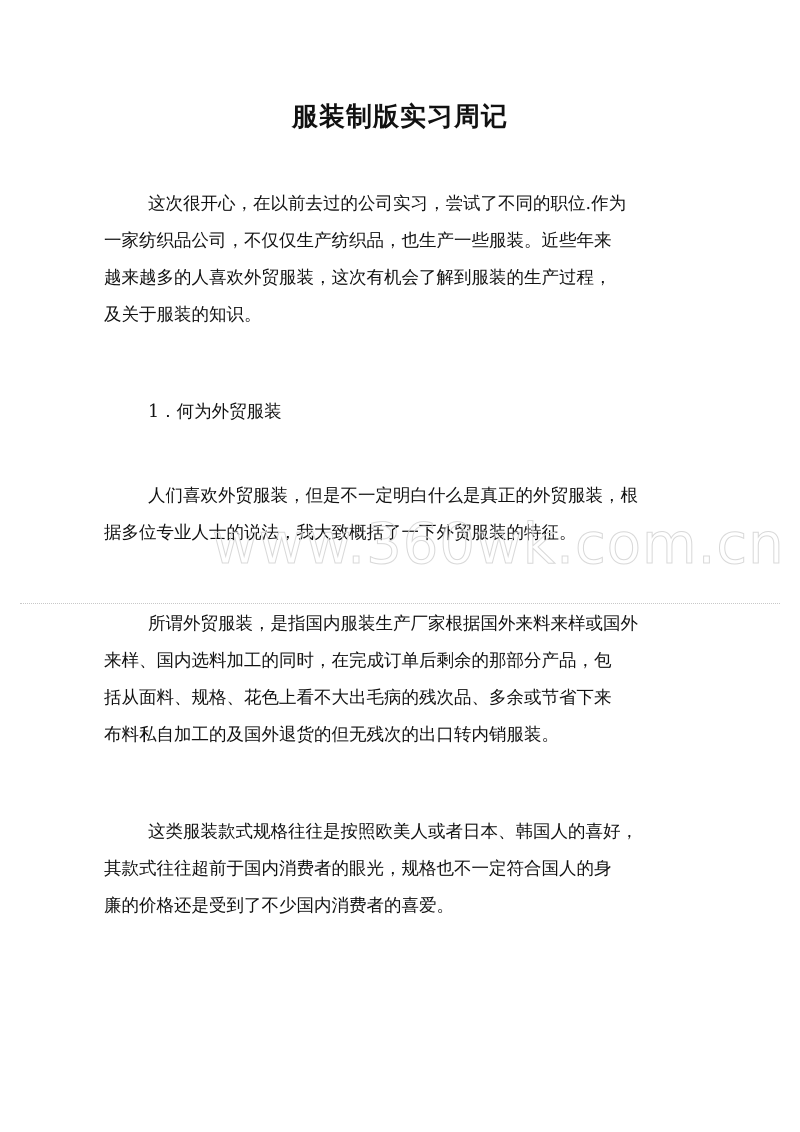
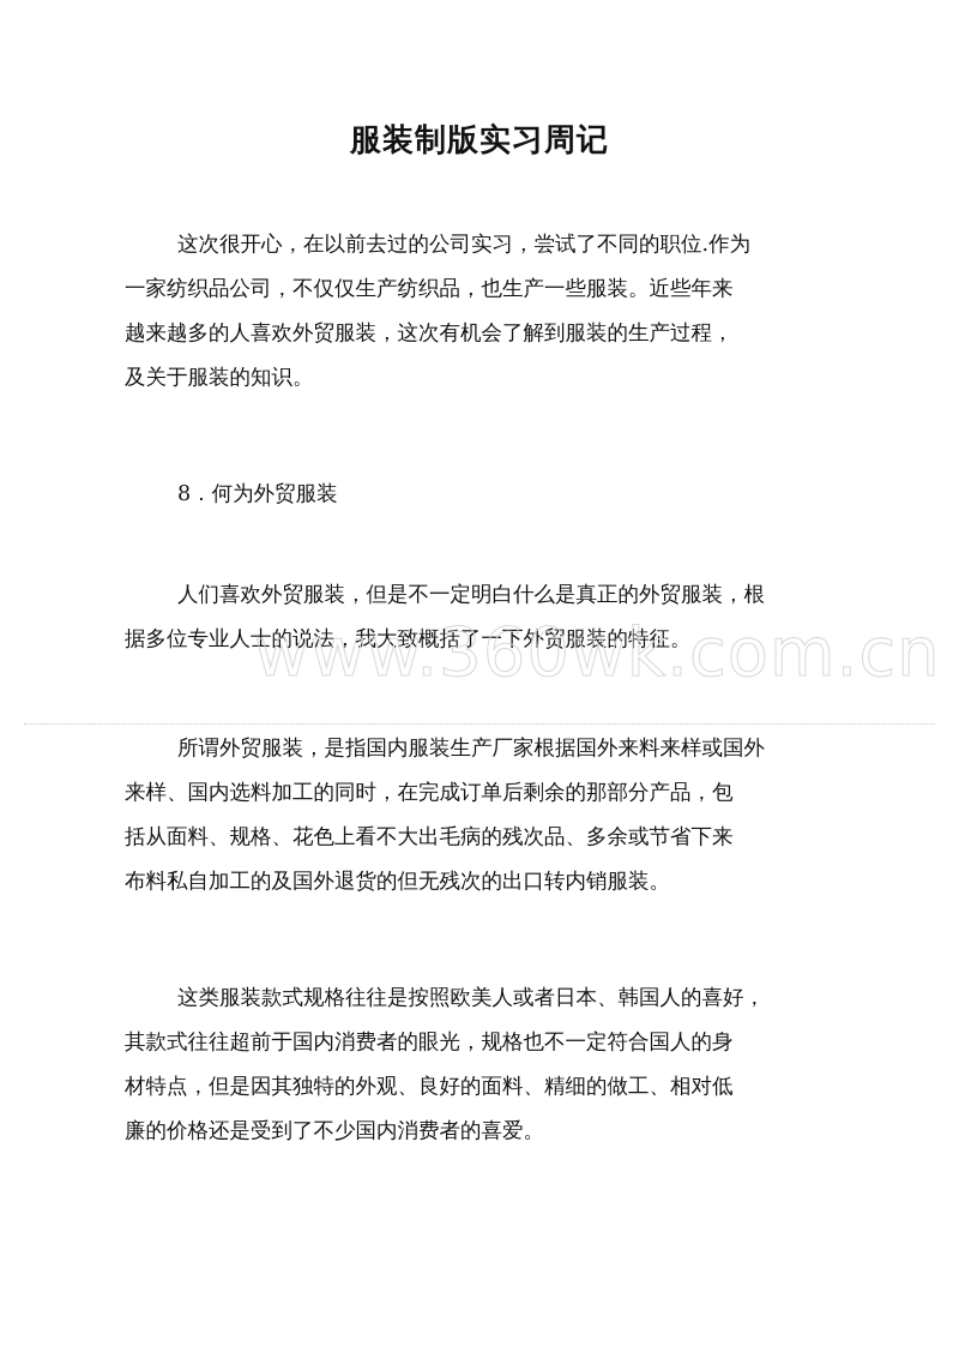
  服装制版实习周记
  这次很开心，在以前去过的公司实习，尝试了不同的职位.作为
  一家纺织品公司，不仅仅生产纺织品，也生产一些服装。近些年来
  越来越多的人喜欢外贸服装，这次有机会了解到服装的生产过程，
  及关于服装的知识。
- 1．何为外贸服装
+ 8．何为外贸服装
  人们喜欢外贸服装，但是不一定明白什么是真正的外贸服装，根
  据多位专业人士的说法，我大致概括了一下外贸服装的特征。
  www.360wk.com.cn
  所谓外贸服装，是指国内服装生产厂家根据国外来料来样或国外
  来样、国内选料加工的同时，在完成订单后剩余的那部分产品，包
  括从面料、规格、花色上看不大出毛病的残次品、多余或节省下来
  布料私自加工的及国外退货的但无残次的出口转内销服装。
  这类服装款式规格往往是按照欧美人或者日本、韩国人的喜好，
  其款式往往超前于国内消费者的眼光，规格也不一定符合国人的身
+ 材特点，但是因其独特的外观、良好的面料、精细的做工、相对低
  廉的价格还是受到了不少国内消费者的喜爱。
